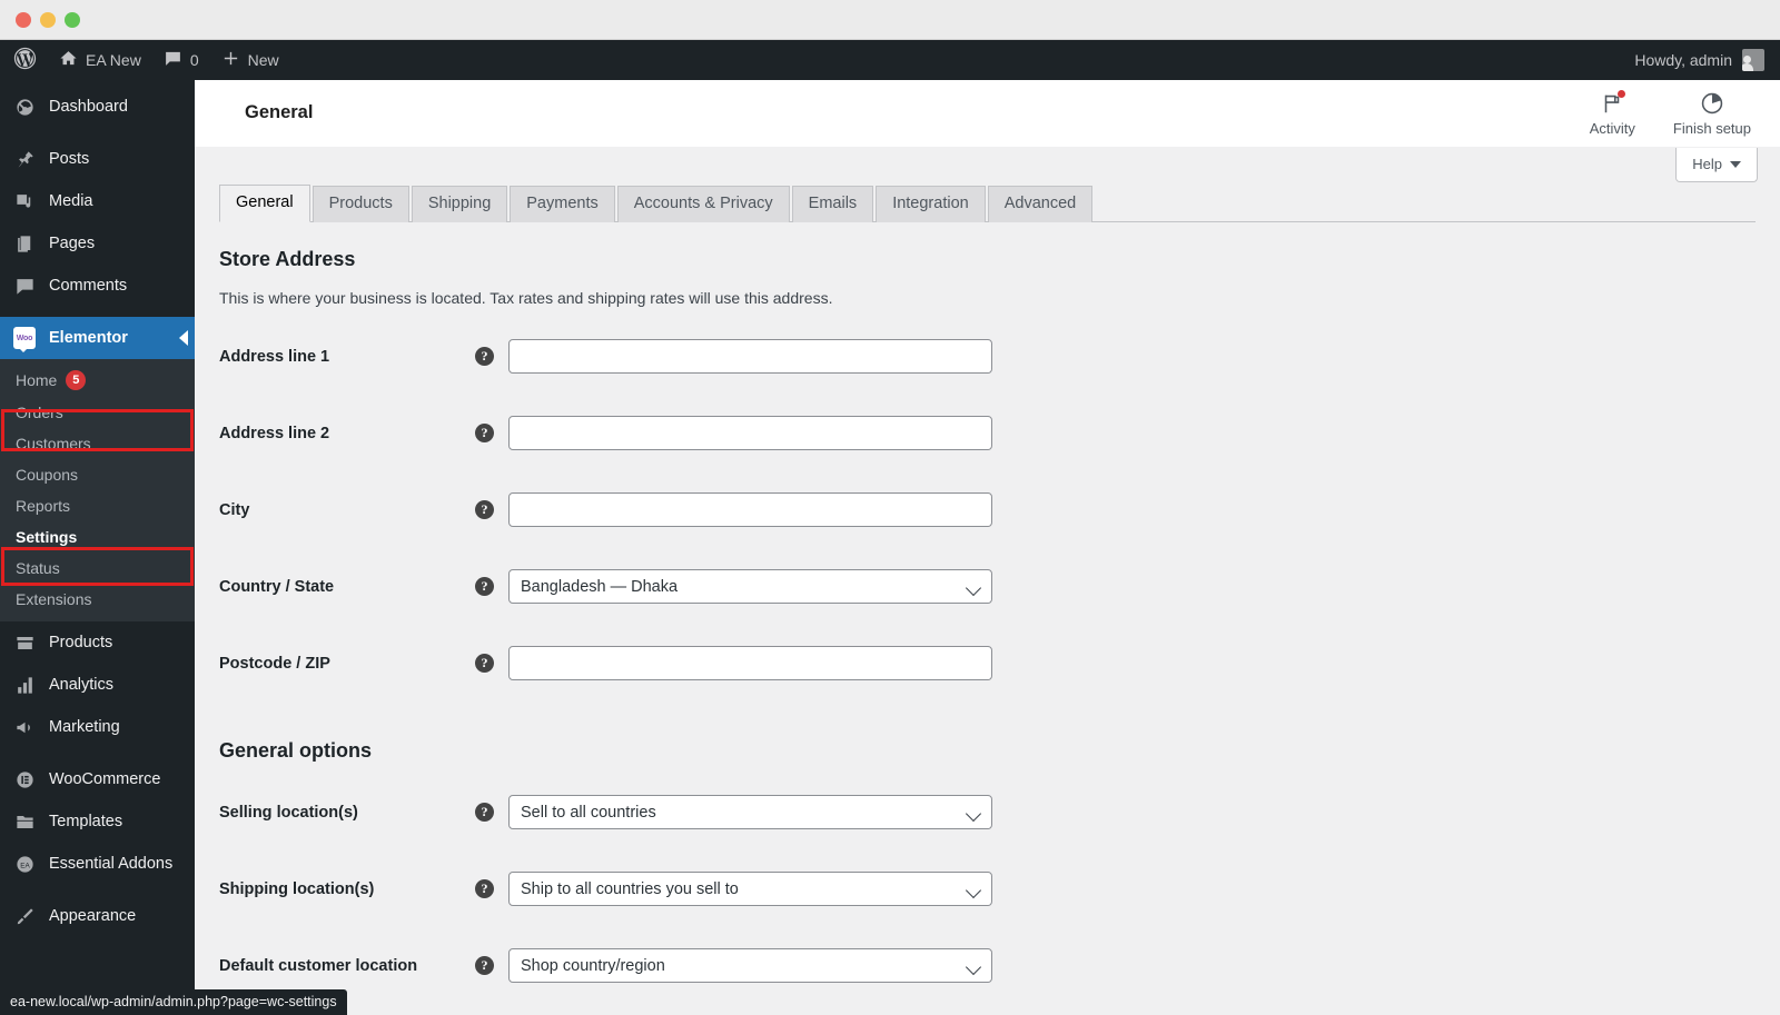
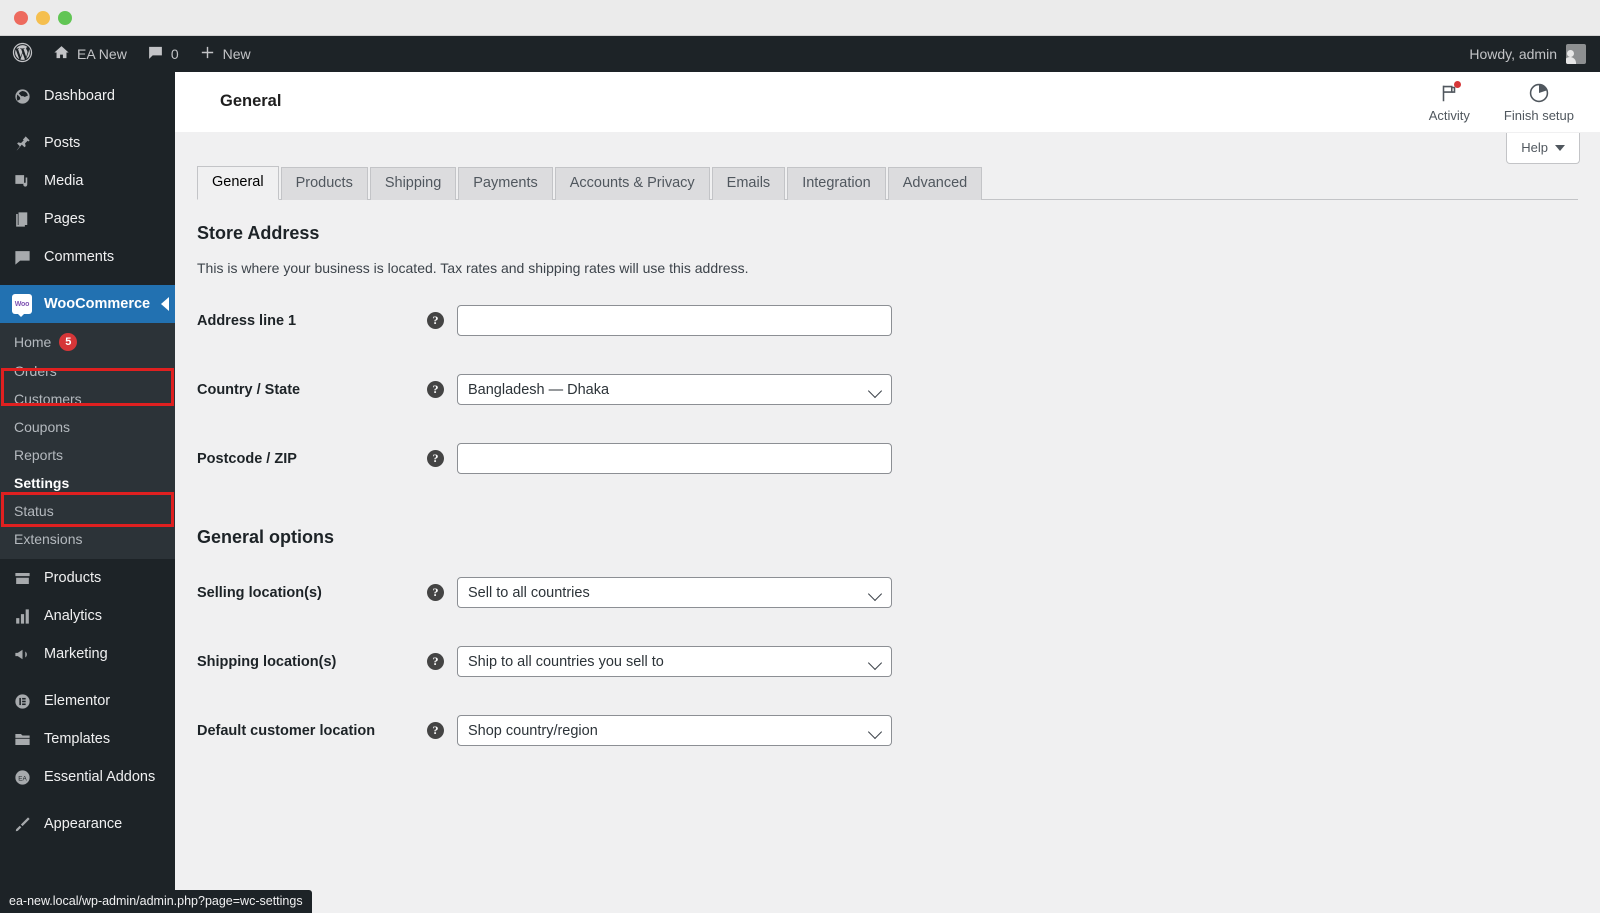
  EA New
  0
  New
  Howdy, admin
  Dashboard
  Posts
  Media
  Pages
  Comments
- Elementor
+ WooCommerce
  Home
  5
  Orders
  Customers
  Coupons
  Reports
  Settings
  Status
  Extensions
  Products
  Analytics
  Marketing
- WooCommerce
+ Elementor
  Templates
  Essential Addons
  Appearance
  ea-new.local/wp-admin/admin.php?page=wc-settings
  General
  Activity
  Finish setup
  Help
  General
  Products
  Shipping
  Payments
  Accounts & Privacy
  Emails
  Integration
  Advanced
  Store Address
  This is where your business is located. Tax rates and shipping rates will use this address.
  Address line 1	?
- Address line 2	?
- City	?
  Country / State	?	Bangladesh — Dhaka
  Postcode / ZIP	?
  General options
  Selling location(s)	?	Sell to all countries
  Shipping location(s)	?	Ship to all countries you sell to
  Default customer location	?	Shop country/region
